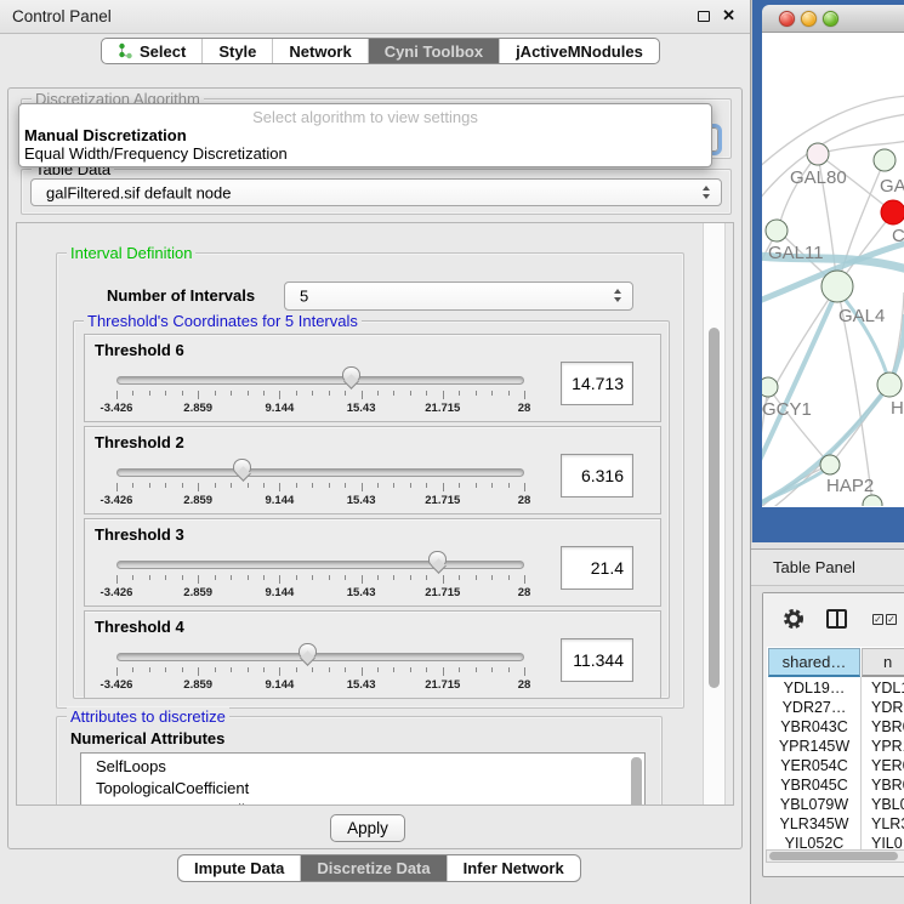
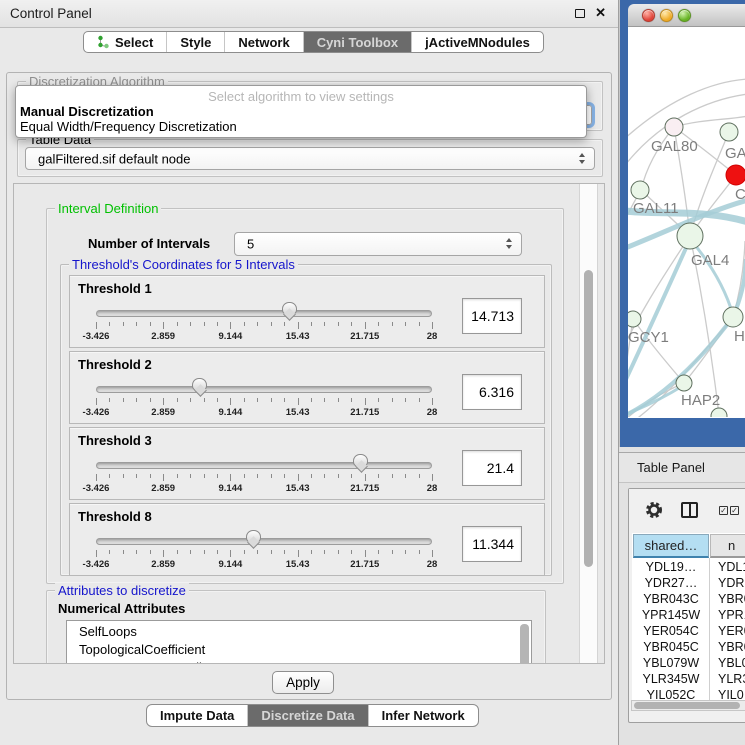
  Control Panel
  ✕
  Select
  Style
  Network
  Cyni Toolbox
  jActiveMNodules
  Discretization Algorithm
  Select algorithm to view settings
  Manual Discretization
  Equal Width/Frequency Discretization
  Table Data
  galFiltered.sif default node
  Interval Definition
  Number of Intervals
  5
  Threshold's Coordinates for 5 Intervals
- Threshold 6
+ Threshold 1
  -3.426
  2.859
  9.144
  15.43
  21.715
  28
  14.713
  Threshold 2
  -3.426
  2.859
  9.144
  15.43
  21.715
  28
  6.316
  Threshold 3
  -3.426
  2.859
  9.144
  15.43
  21.715
  28
  21.4
- Threshold 4
+ Threshold 8
  -3.426
  2.859
  9.144
  15.43
  21.715
  28
  11.344
  Attributes to discretize
  Numerical Attributes
  SelfLoops
  TopologicalCoefficient
  Apply
  Impute Data
  Discretize Data
  Infer Network
  GAL80
  GA
  C
  GAL11
  GAL4
  GCY1
  H
  HAP2
  Table Panel
  shared…
  n
  YDL19…
  YDL
  YDR27…
  YDR
  YBR043C
  YBR
  YPR145W
  YPR
  YER054C
  YER
  YBR045C
  YBR
  YBL079W
  YBL
  YLR345W
  YLR
  YIL052C
  YIL0
